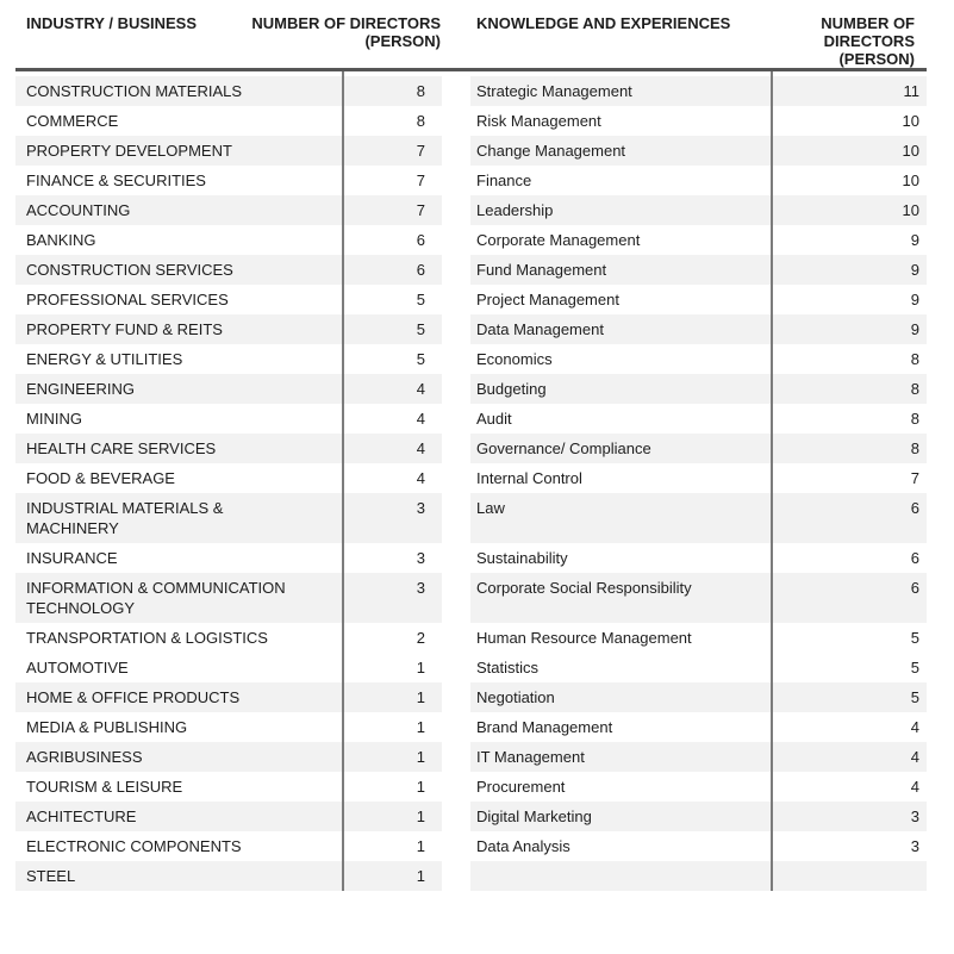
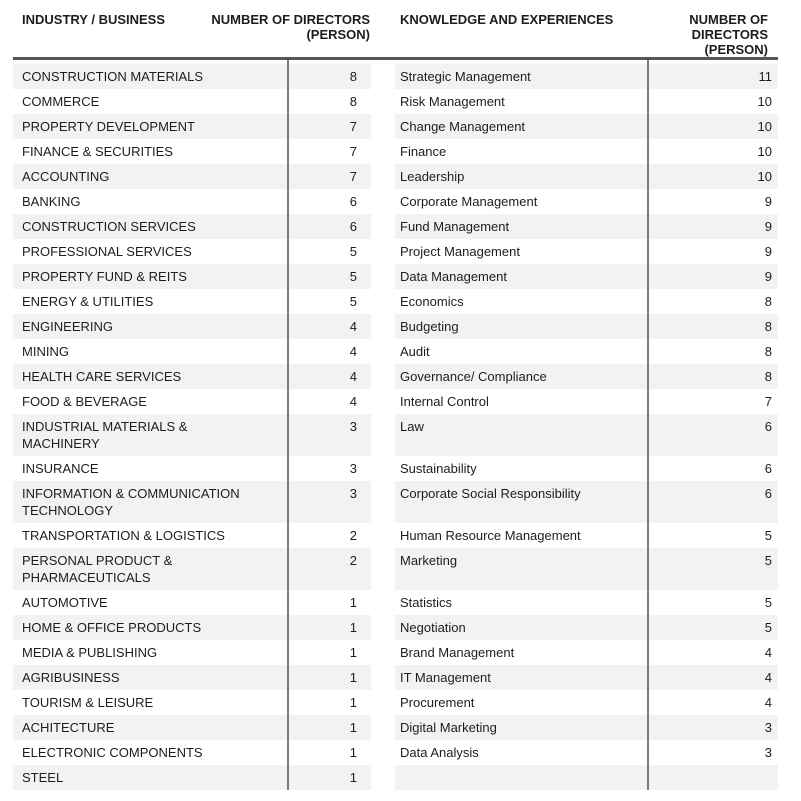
  INDUSTRY / BUSINESS
  NUMBER OF DIRECTORS
  (PERSON)
  KNOWLEDGE AND EXPERIENCES
  NUMBER OF
  DIRECTORS
  (PERSON)
  CONSTRUCTION MATERIALS	8		Strategic Management	11
  COMMERCE	8		Risk Management	10
  PROPERTY DEVELOPMENT	7		Change Management	10
  FINANCE & SECURITIES	7		Finance	10
  ACCOUNTING	7		Leadership	10
  BANKING	6		Corporate Management	9
  CONSTRUCTION SERVICES	6		Fund Management	9
  PROFESSIONAL SERVICES	5		Project Management	9
  PROPERTY FUND & REITS	5		Data Management	9
  ENERGY & UTILITIES	5		Economics	8
  ENGINEERING	4		Budgeting	8
  MINING	4		Audit	8
  HEALTH CARE SERVICES	4		Governance/ Compliance	8
  FOOD & BEVERAGE	4		Internal Control	7
  INDUSTRIAL MATERIALS & MACHINERY	3		Law	6
  INSURANCE	3		Sustainability	6
  INFORMATION & COMMUNICATION TECHNOLOGY	3		Corporate Social Responsibility	6
  TRANSPORTATION & LOGISTICS	2		Human Resource Management	5
+ PERSONAL PRODUCT & PHARMACEUTICALS	2		Marketing	5
  AUTOMOTIVE	1		Statistics	5
  HOME & OFFICE PRODUCTS	1		Negotiation	5
  MEDIA & PUBLISHING	1		Brand Management	4
  AGRIBUSINESS	1		IT Management	4
  TOURISM & LEISURE	1		Procurement	4
  ACHITECTURE	1		Digital Marketing	3
  ELECTRONIC COMPONENTS	1		Data Analysis	3
  STEEL	1
